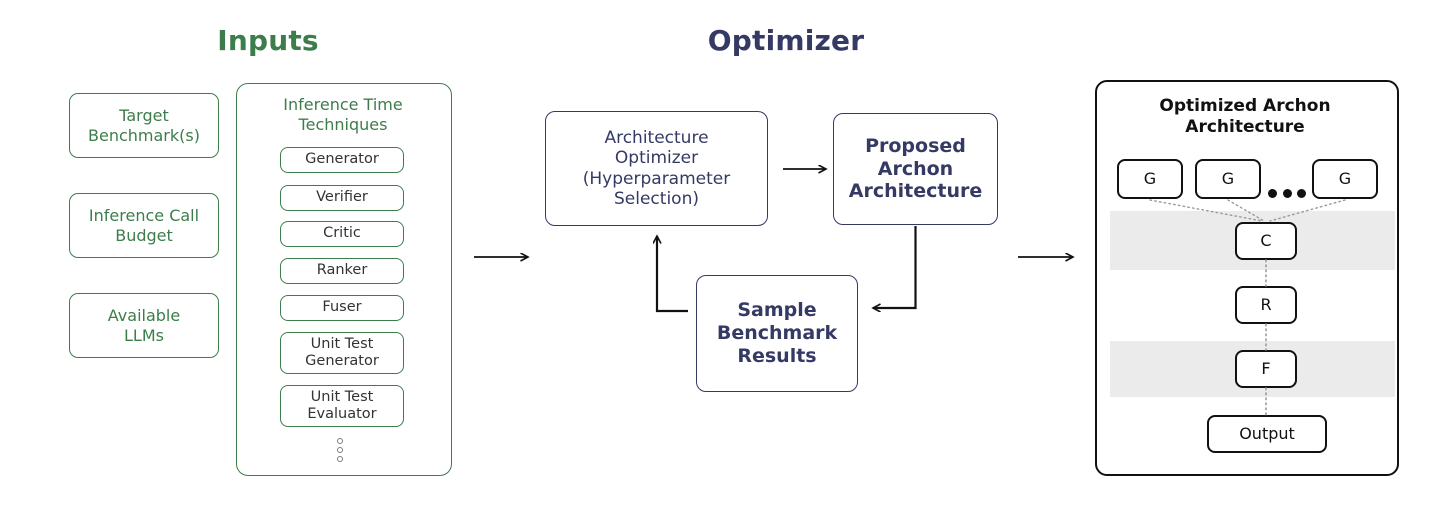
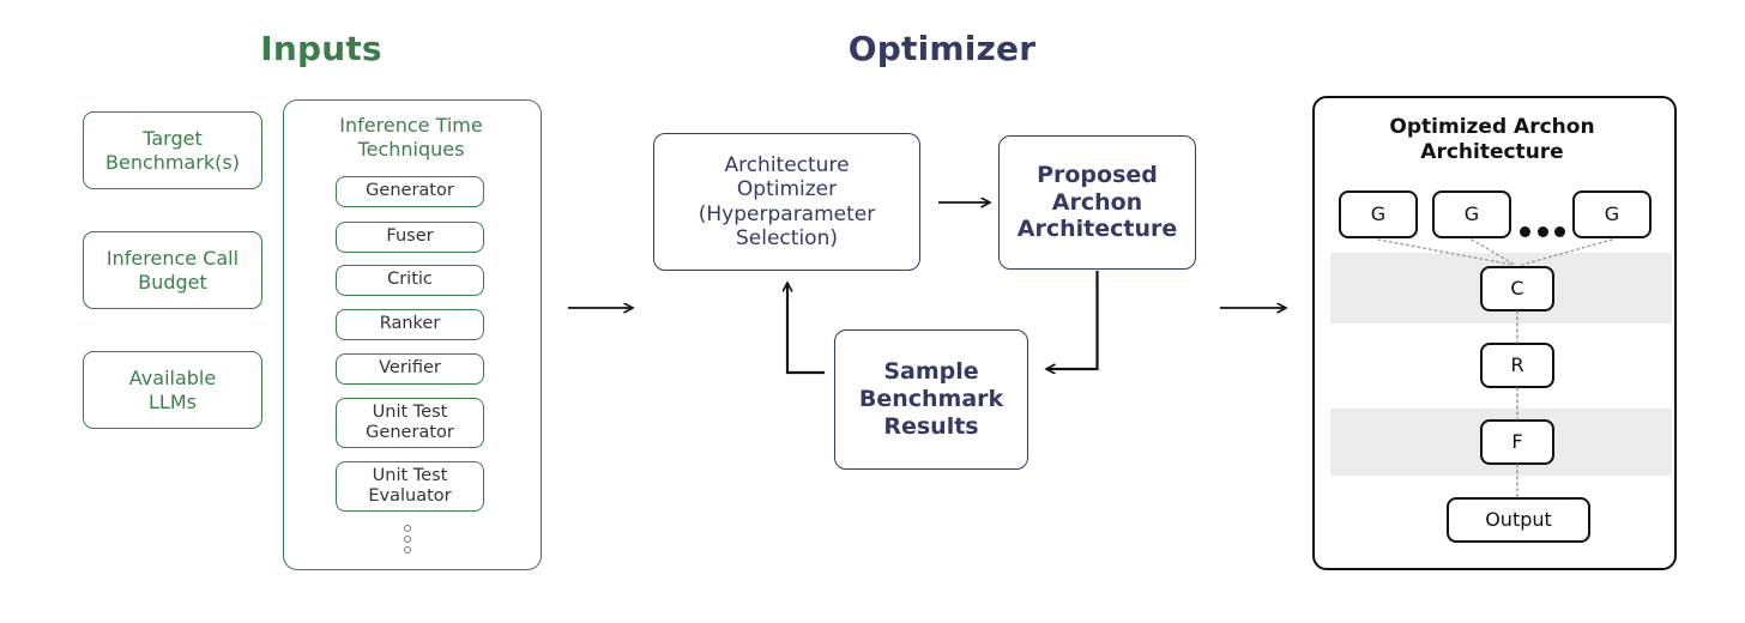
  Inputs
  Optimizer
  Target
  Benchmark(s)
  Inference Call
  Budget
  Available
  LLMs
  Inference Time
  Techniques
  Generator
- Verifier
+ Fuser
  Critic
  Ranker
- Fuser
+ Verifier
  Unit Test
  Generator
  Unit Test
  Evaluator
  Architecture
  Optimizer
  (Hyperparameter
  Selection)
  Proposed
  Archon
  Architecture
  Sample
  Benchmark
  Results
  Optimized Archon
  Architecture
  G
  G
  G
  C
  R
  F
  Output
